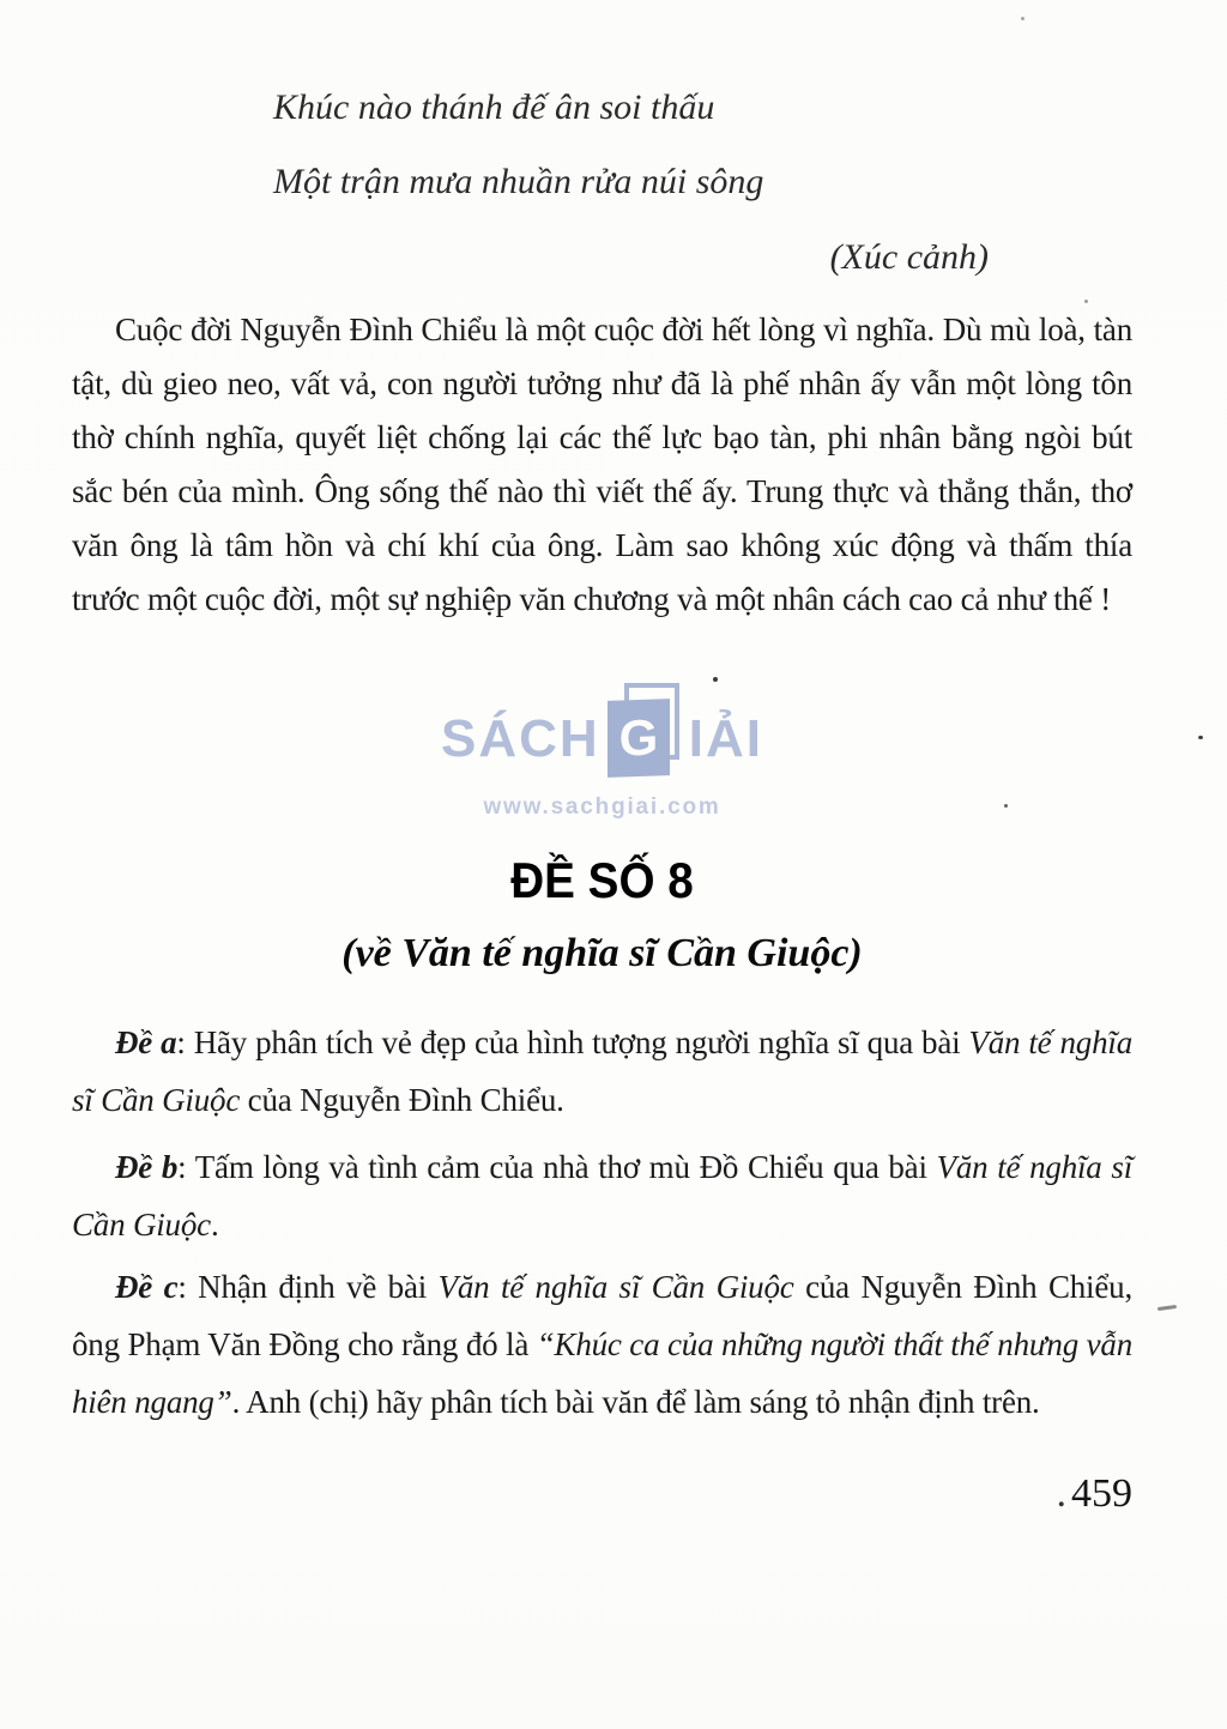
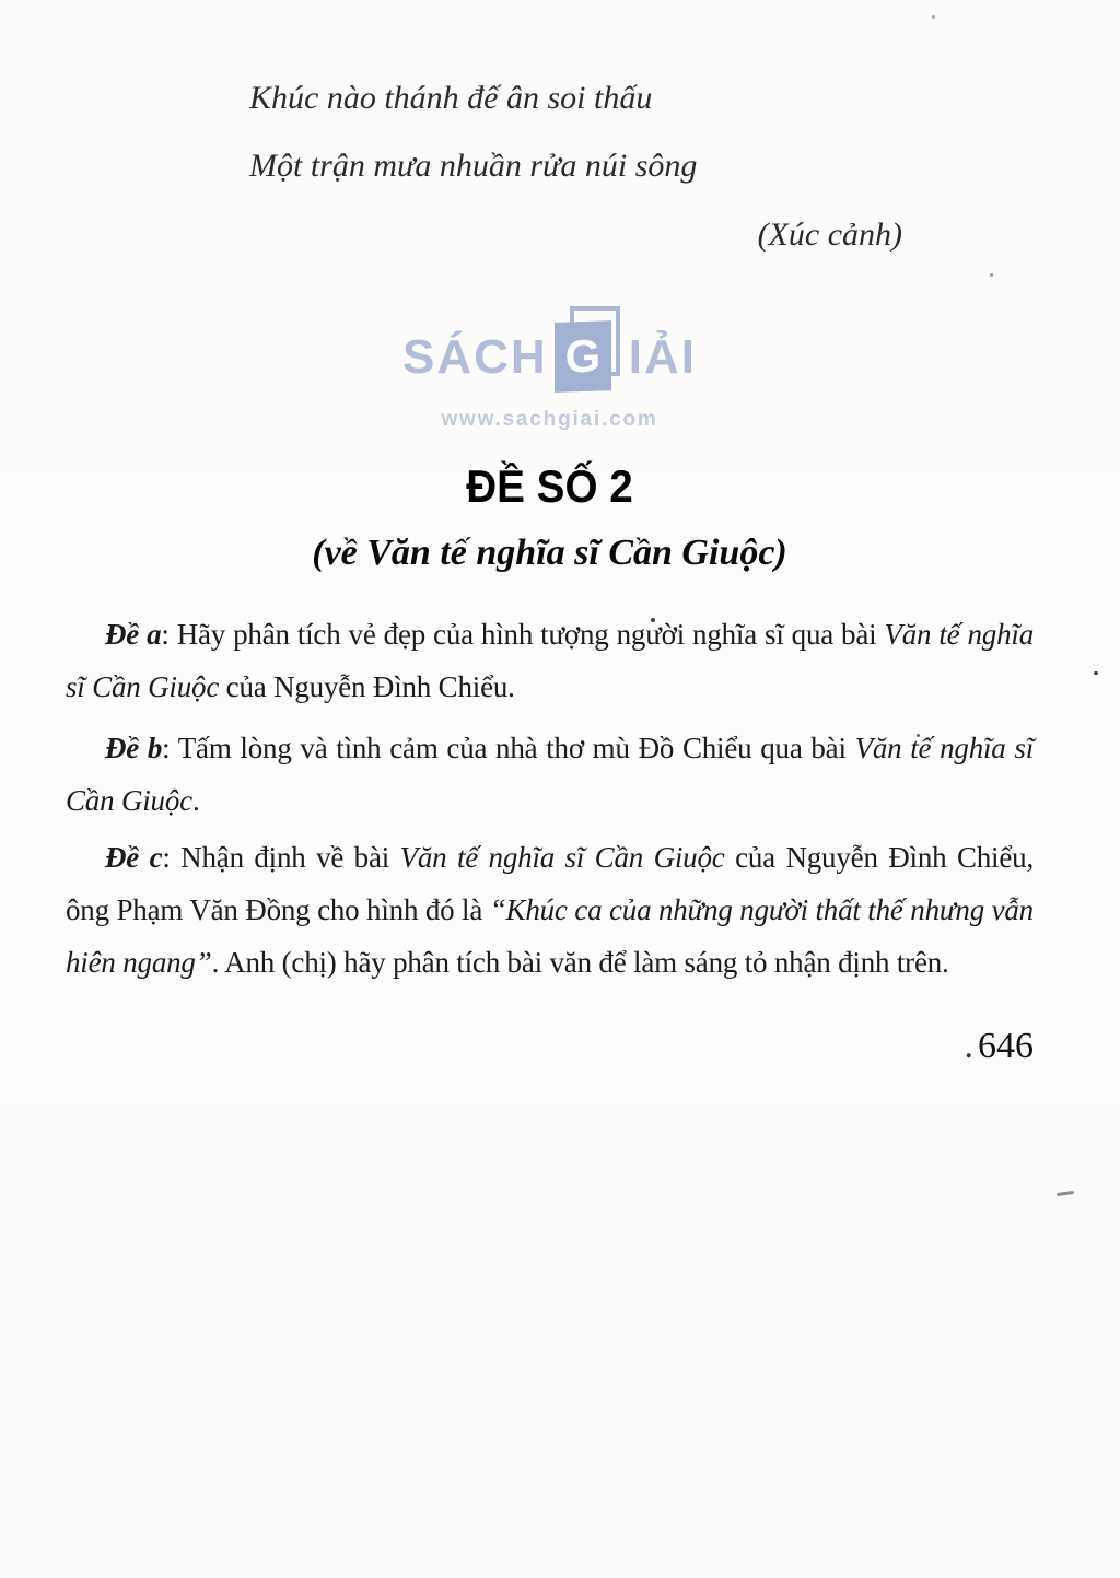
  Khúc nào thánh đế ân soi thấu
  Một trận mưa nhuần rửa núi sông
  (Xúc cảnh)
- Cuộc đời Nguyễn Đình Chiểu là một cuộc đời hết lòng vì nghĩa. Dù mù loà, tàn tật, dù gieo neo, vất vả, con người tưởng như đã là phế nhân ấy vẫn một lòng tôn thờ chính nghĩa, quyết liệt chống lại các thế lực bạo tàn, phi nhân bằng ngòi bút sắc bén của mình. Ông sống thế nào thì viết thế ấy. Trung thực và thẳng thắn, thơ văn ông là tâm hồn và chí khí của ông. Làm sao không xúc động và thấm thía trước một cuộc đời, một sự nghiệp văn chương và một nhân cách cao cả như thế !
  SÁCH
  IẢI
  www.sachgiai.com
- ĐỀ SỐ 8
+ ĐỀ SỐ 2
  (về Văn tế nghĩa sĩ Cần Giuộc)
  Đề a: Hãy phân tích vẻ đẹp của hình tượng người nghĩa sĩ qua bài Văn tế nghĩa sĩ Cần Giuộc của Nguyễn Đình Chiểu.
  Đề b: Tấm lòng và tình cảm của nhà thơ mù Đồ Chiểu qua bài Văn tế nghĩa sĩ Cần Giuộc.
- Đề c: Nhận định về bài Văn tế nghĩa sĩ Cần Giuộc của Nguyễn Đình Chiểu, ông Phạm Văn Đồng cho rằng đó là “Khúc ca của những người thất thế nhưng vẫn hiên ngang”. Anh (chị) hãy phân tích bài văn để làm sáng tỏ nhận định trên.
+ Đề c: Nhận định về bài Văn tế nghĩa sĩ Cần Giuộc của Nguyễn Đình Chiểu, ông Phạm Văn Đồng cho hình đó là “Khúc ca của những người thất thế nhưng vẫn hiên ngang”. Anh (chị) hãy phân tích bài văn để làm sáng tỏ nhận định trên.
- .459
+ .646
